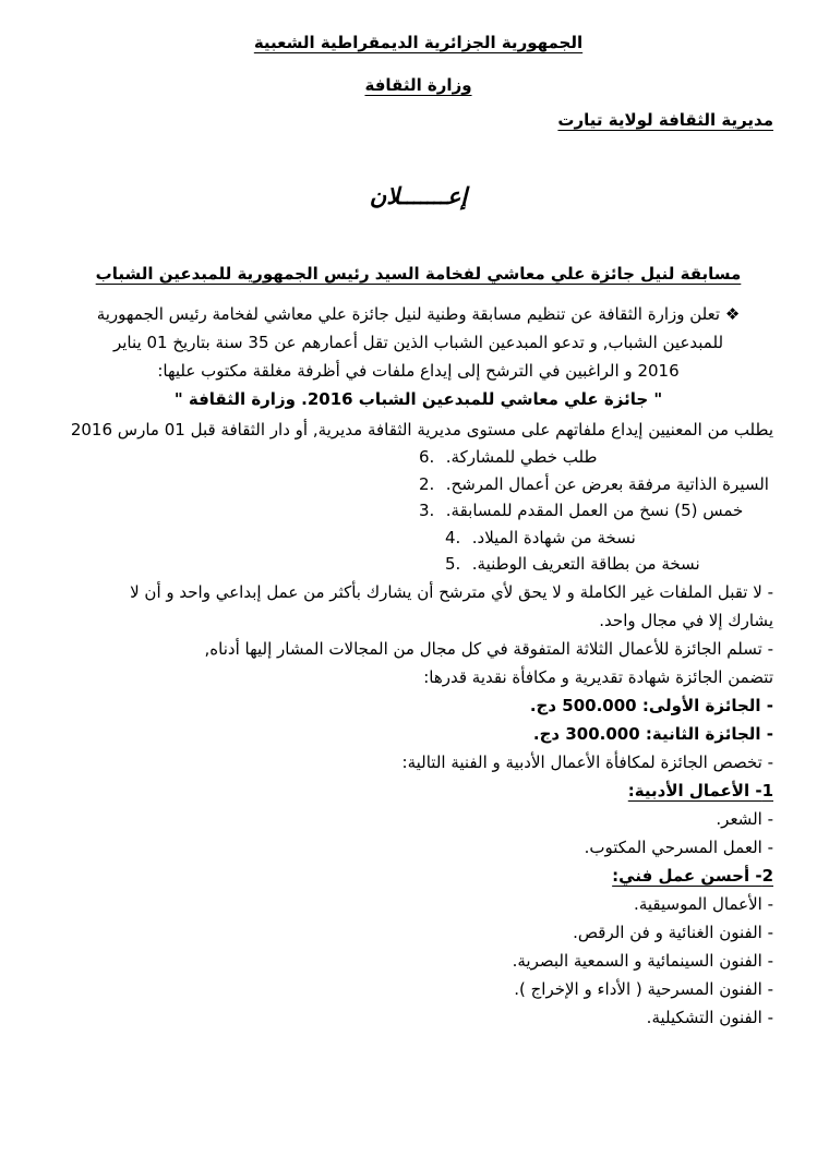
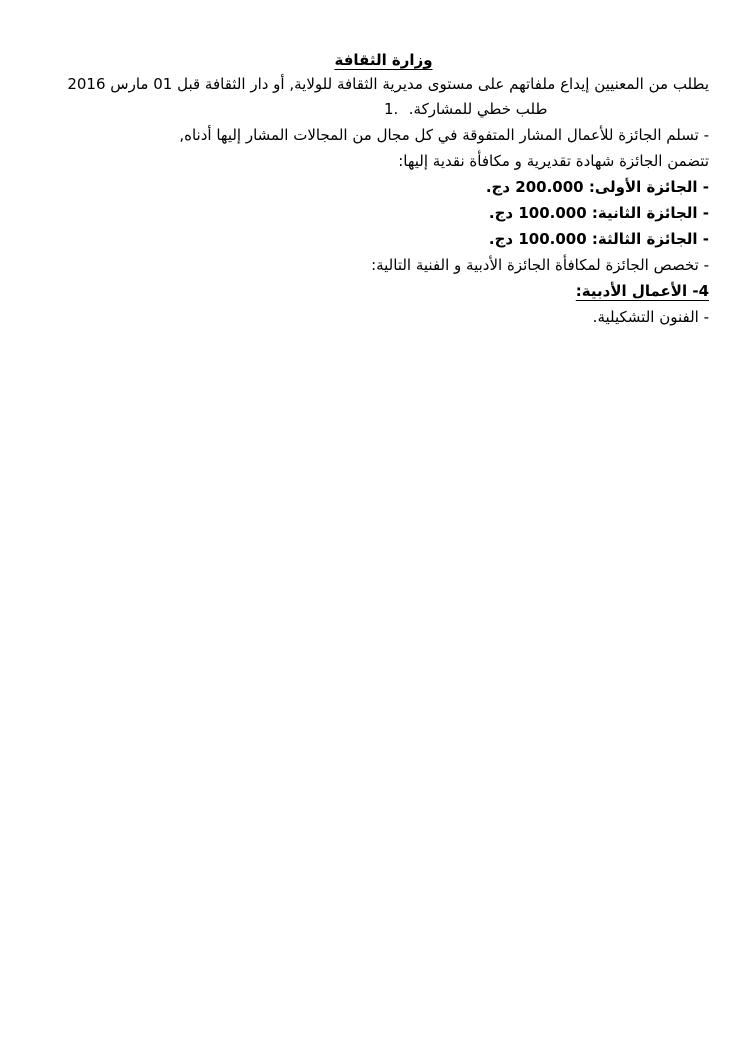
- الجمهورية الجزائرية الديمقراطية الشعبية
  وزارة الثقافة
- مديرية الثقافة لولاية تيارت
- إعـــــــلان
- مسابقة لنيل جائزة علي معاشي لفخامة السيد رئيس الجمهورية للمبدعين الشباب
- ❖ تعلن وزارة الثقافة عن تنظيم مسابقة وطنية لنيل جائزة علي معاشي لفخامة رئيس الجمهورية
- للمبدعين الشباب, و تدعو المبدعين الشباب الذين تقل أعمارهم عن 35 سنة بتاريخ 01 يناير
- 2016 و الراغبين في الترشح إلى إيداع ملفات في أظرفة مغلقة مكتوب عليها:
- " جائزة علي معاشي للمبدعين الشباب 2016. وزارة الثقافة "
- يطلب من المعنيين إيداع ملفاتهم على مستوى مديرية الثقافة مديرية, أو دار الثقافة قبل 01 مارس 2016
+ يطلب من المعنيين إيداع ملفاتهم على مستوى مديرية الثقافة للولاية, أو دار الثقافة قبل 01 مارس 2016
- 6. طلب خطي للمشاركة.
+ 1. طلب خطي للمشاركة.
- 2. السيرة الذاتية مرفقة بعرض عن أعمال المرشح.
- 3. خمس (5) نسخ من العمل المقدم للمسابقة.
- 4. نسخة من شهادة الميلاد.
- 5. نسخة من بطاقة التعريف الوطنية.
- - لا تقبل الملفات غير الكاملة و لا يحق لأي مترشح أن يشارك بأكثر من عمل إبداعي واحد و أن لا
- يشارك إلا في مجال واحد.
- - تسلم الجائزة للأعمال الثلاثة المتفوقة في كل مجال من المجالات المشار إليها أدناه,
+ - تسلم الجائزة للأعمال المشار المتفوقة في كل مجال من المجالات المشار إليها أدناه,
- تتضمن الجائزة شهادة تقديرية و مكافأة نقدية قدرها:
+ تتضمن الجائزة شهادة تقديرية و مكافأة نقدية إليها:
- - الجائزة الأولى: 500.000 دج.
+ - الجائزة الأولى: 200.000 دج.
- - الجائزة الثانية: 300.000 دج.
+ - الجائزة الثانية: 100.000 دج.
+ - الجائزة الثالثة: 100.000 دج.
- - تخصص الجائزة لمكافأة الأعمال الأدبية و الفنية التالية:
+ - تخصص الجائزة لمكافأة الجائزة الأدبية و الفنية التالية:
- 1- الأعمال الأدبية:
+ 4- الأعمال الأدبية:
- - الشعر.
- - العمل المسرحي المكتوب.
- 2- أحسن عمل فني:
- - الأعمال الموسيقية.
- - الفنون الغنائية و فن الرقص.
- - الفنون السينمائية و السمعية البصرية.
- - الفنون المسرحية ( الأداء و الإخراج ).
  - الفنون التشكيلية.
